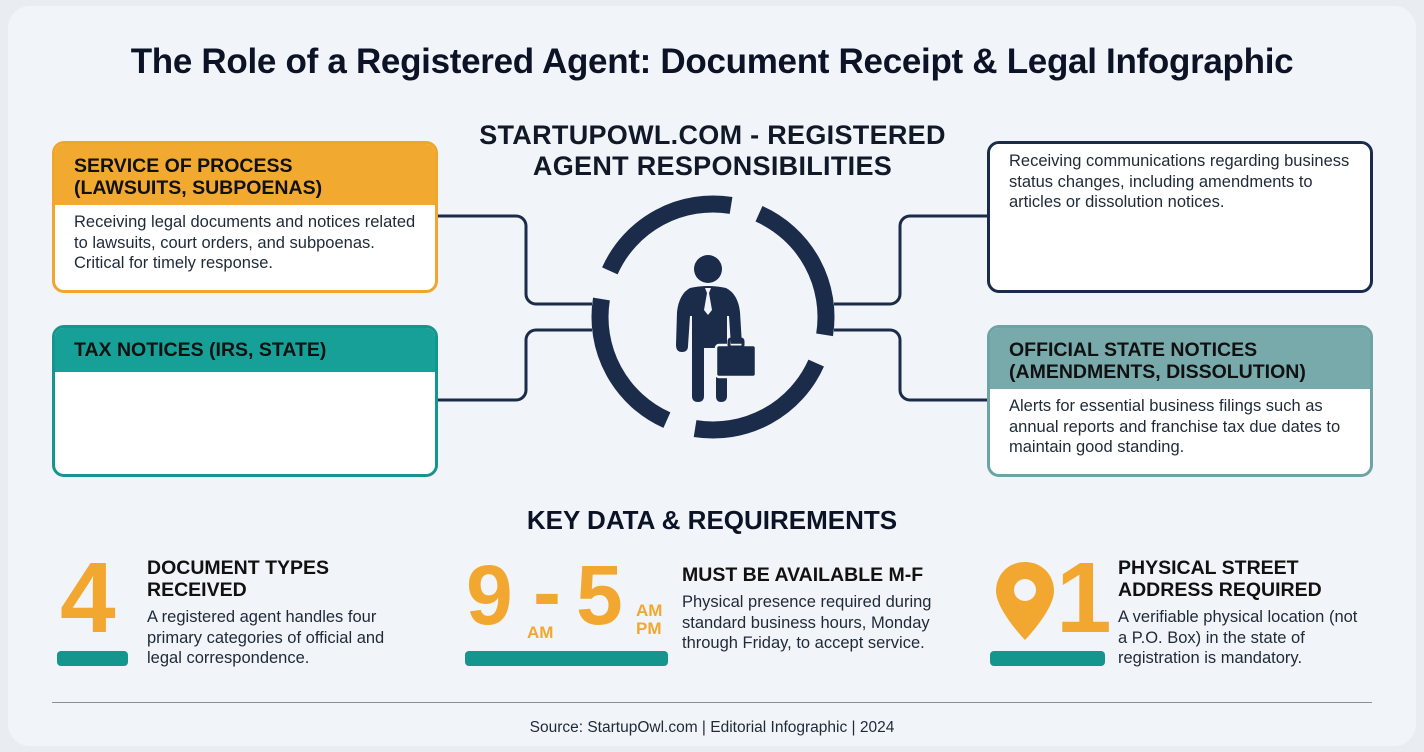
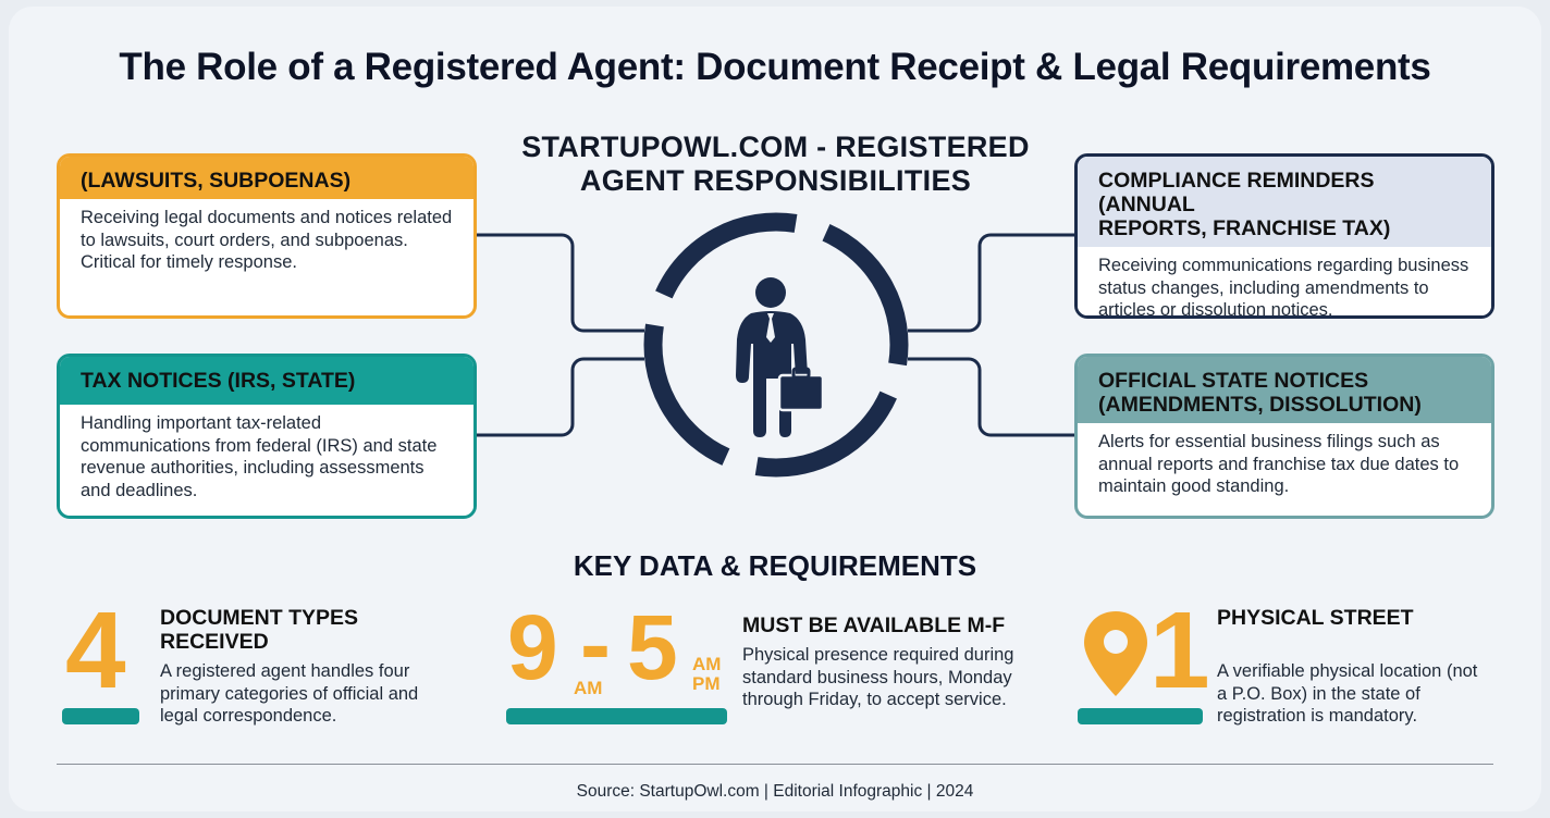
- The Role of a Registered Agent: Document Receipt & Legal Infographic
+ The Role of a Registered Agent: Document Receipt & Legal Requirements
  STARTUPOWL.COM - REGISTERED
  AGENT RESPONSIBILITIES
- SERVICE OF PROCESS
  (LAWSUITS, SUBPOENAS)
  Receiving legal documents and notices related to lawsuits, court orders, and subpoenas. Critical for timely response.
  TAX NOTICES (IRS, STATE)
+ Handling important tax-related communications from federal (IRS) and state revenue authorities, including assessments and deadlines.
+ COMPLIANCE REMINDERS (ANNUAL
+ REPORTS, FRANCHISE TAX)
  Receiving communications regarding business status changes, including amendments to articles or dissolution notices.
  OFFICIAL STATE NOTICES
  (AMENDMENTS, DISSOLUTION)
  Alerts for essential business filings such as annual reports and franchise tax due dates to maintain good standing.
  KEY DATA & REQUIREMENTS
  4
  DOCUMENT TYPES
  RECEIVED
  A registered agent handles four primary categories of official and legal correspondence.
  9
  AM
  -
  5
  AM
  PM
  MUST BE AVAILABLE M-F
  Physical presence required during standard business hours, Monday through Friday, to accept service.
  1
  PHYSICAL STREET
- ADDRESS REQUIRED
  A verifiable physical location (not a P.O. Box) in the state of registration is mandatory.
  Source: StartupOwl.com | Editorial Infographic | 2024
